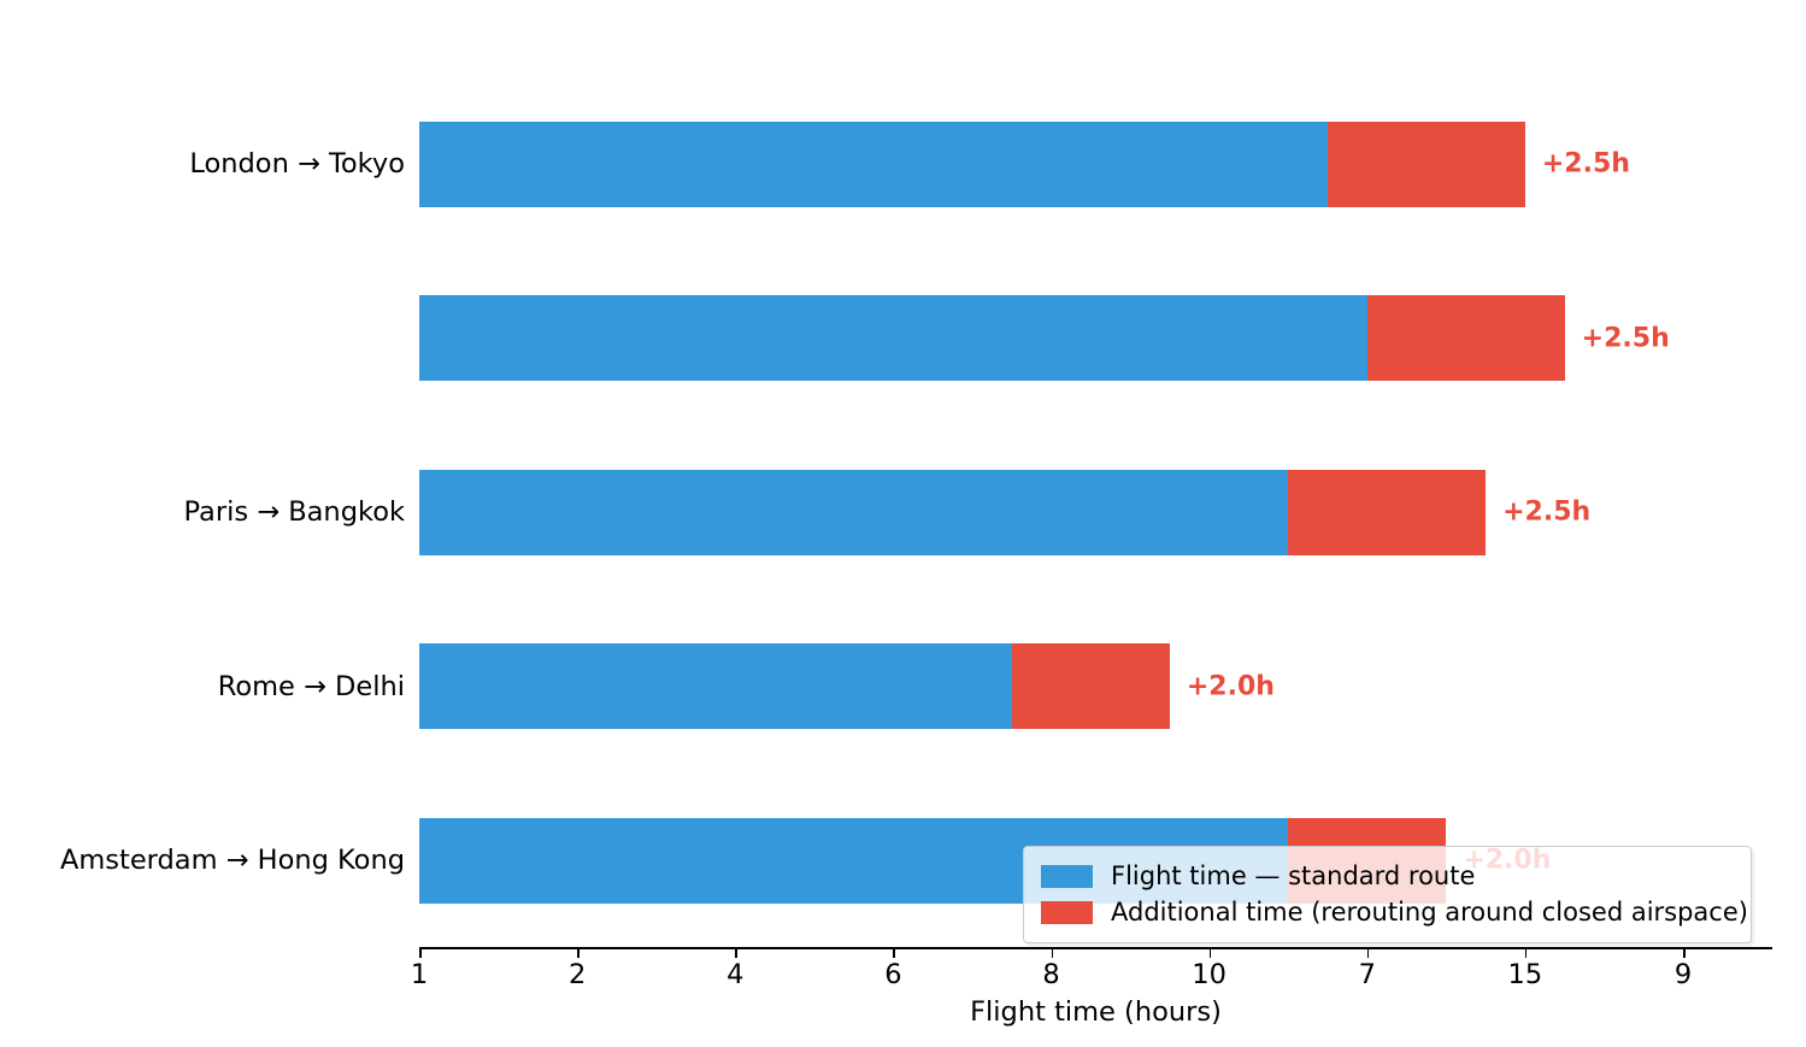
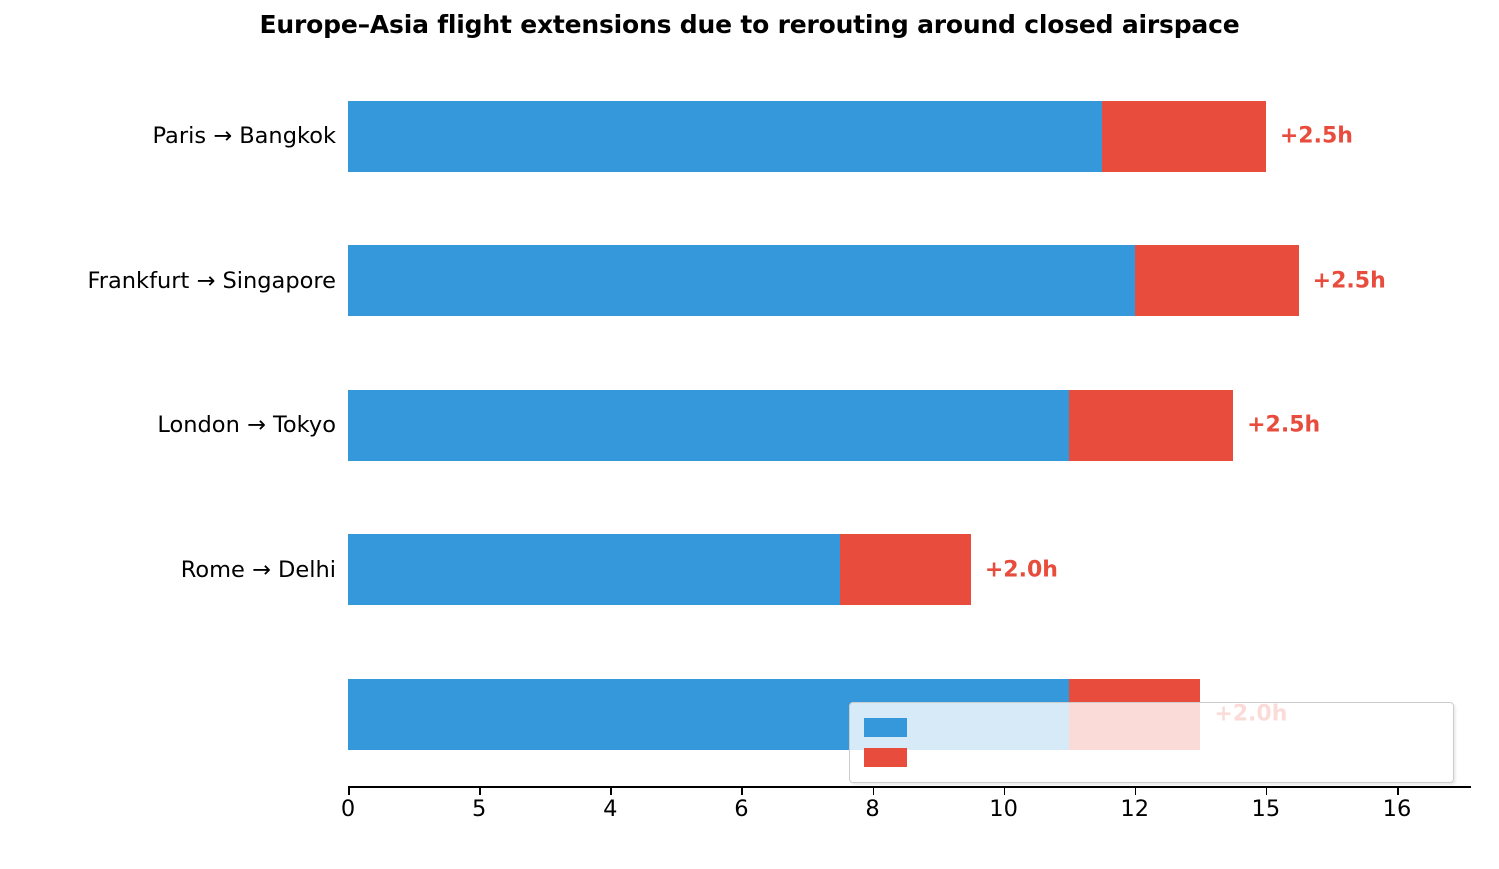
+ Europe–Asia flight extensions due to rerouting around closed airspace
  +2.5h
  +2.5h
  +2.5h
  +2.0h
  +2.0h
- 1
+ 0
- 2
+ 5
  4
  6
  8
  10
- 7
+ 12
  15
- 9
+ 16
- Flight time (hours)
- Flight time — standard route
- Additional time (rerouting around closed airspace)
- London → Tokyo
+ Paris → Bangkok
+ Frankfurt → Singapore
- Paris → Bangkok
+ London → Tokyo
  Rome → Delhi
- Amsterdam → Hong Kong
